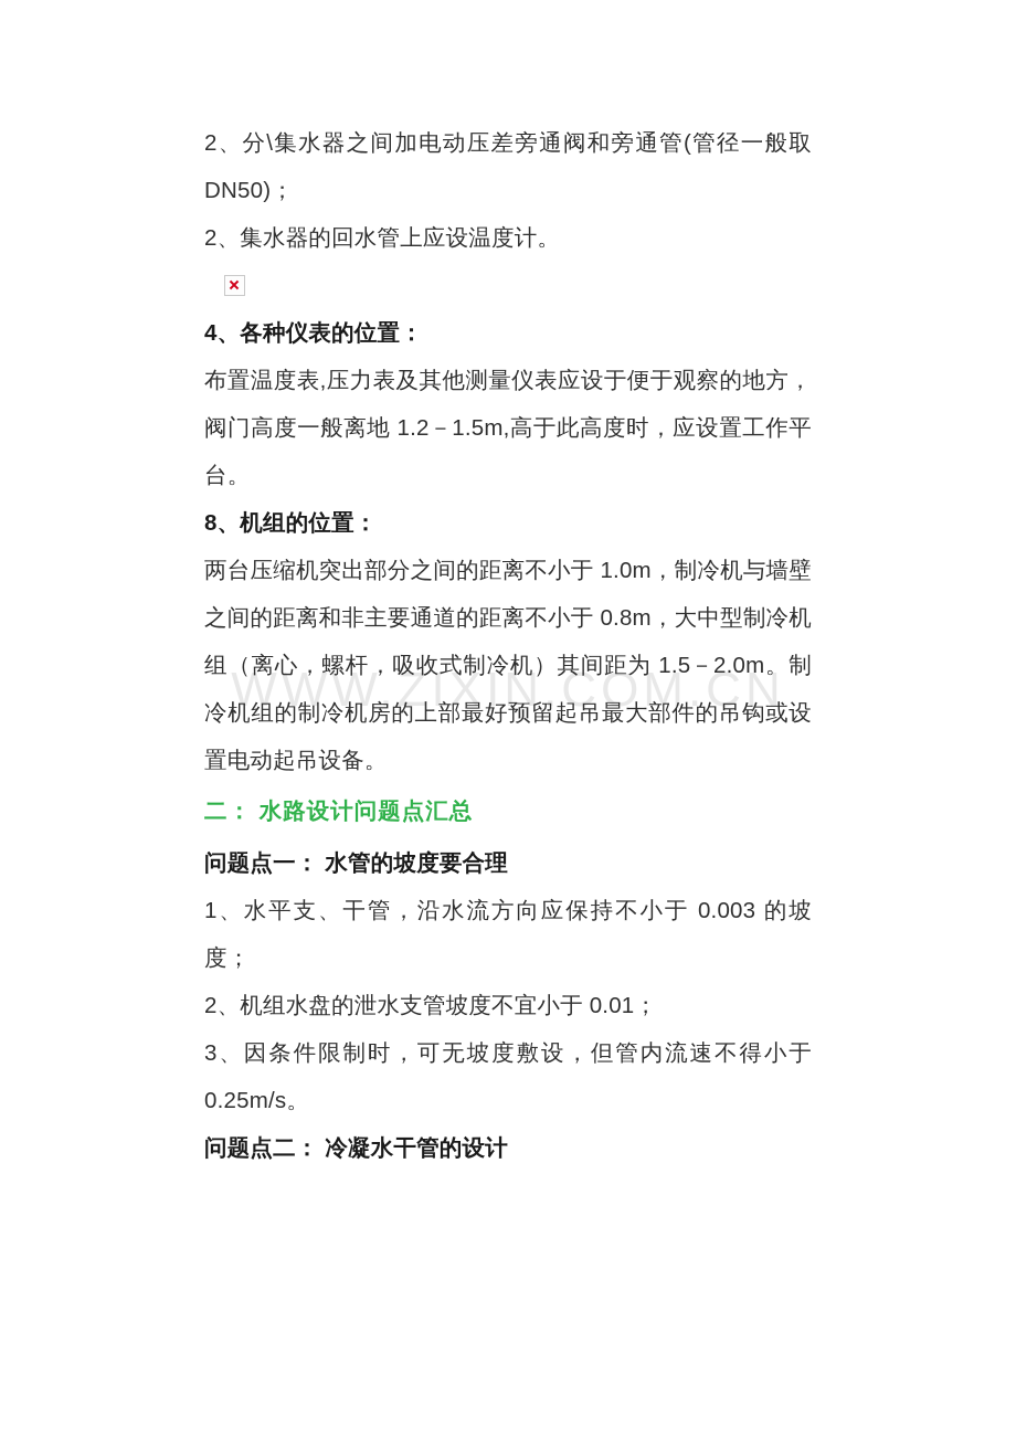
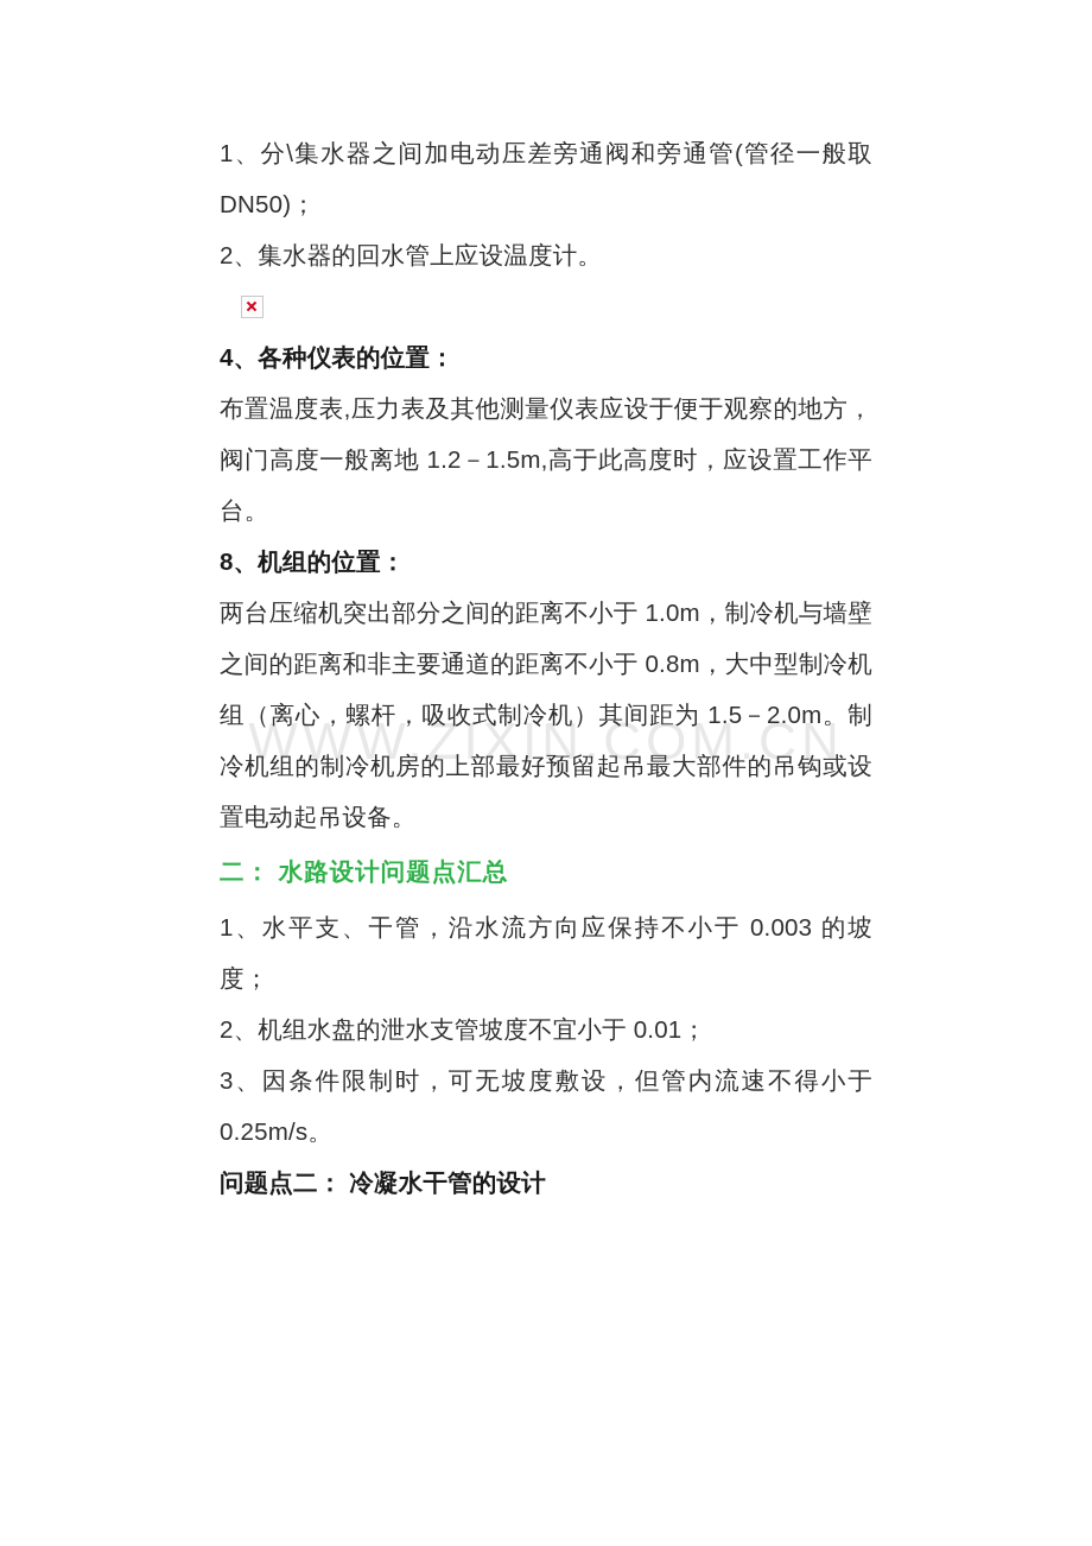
  WWW.ZIXIN.COM.CN
- 2、分\集水器之间加电动压差旁通阀和旁通管(管径一般取 DN50)；
+ 1、分\集水器之间加电动压差旁通阀和旁通管(管径一般取 DN50)；
  2、集水器的回水管上应设温度计。
  4、各种仪表的位置：
  布置温度表,压力表及其他测量仪表应设于便于观察的地方，阀门高度一般离地 1.2－1.5m,高于此高度时，应设置工作平台。
  8、机组的位置：
  两台压缩机突出部分之间的距离不小于 1.0m，制冷机与墙壁之间的距离和非主要通道的距离不小于 0.8m，大中型制冷机组（离心，螺杆，吸收式制冷机）其间距为 1.5－2.0m。制冷机组的制冷机房的上部最好预留起吊最大部件的吊钩或设置电动起吊设备。
  二： 水路设计问题点汇总
- 问题点一： 水管的坡度要合理
  1、水平支、干管，沿水流方向应保持不小于 0.003 的坡度；
  2、机组水盘的泄水支管坡度不宜小于 0.01；
  3、因条件限制时，可无坡度敷设，但管内流速不得小于 0.25m/s。
  问题点二： 冷凝水干管的设计
